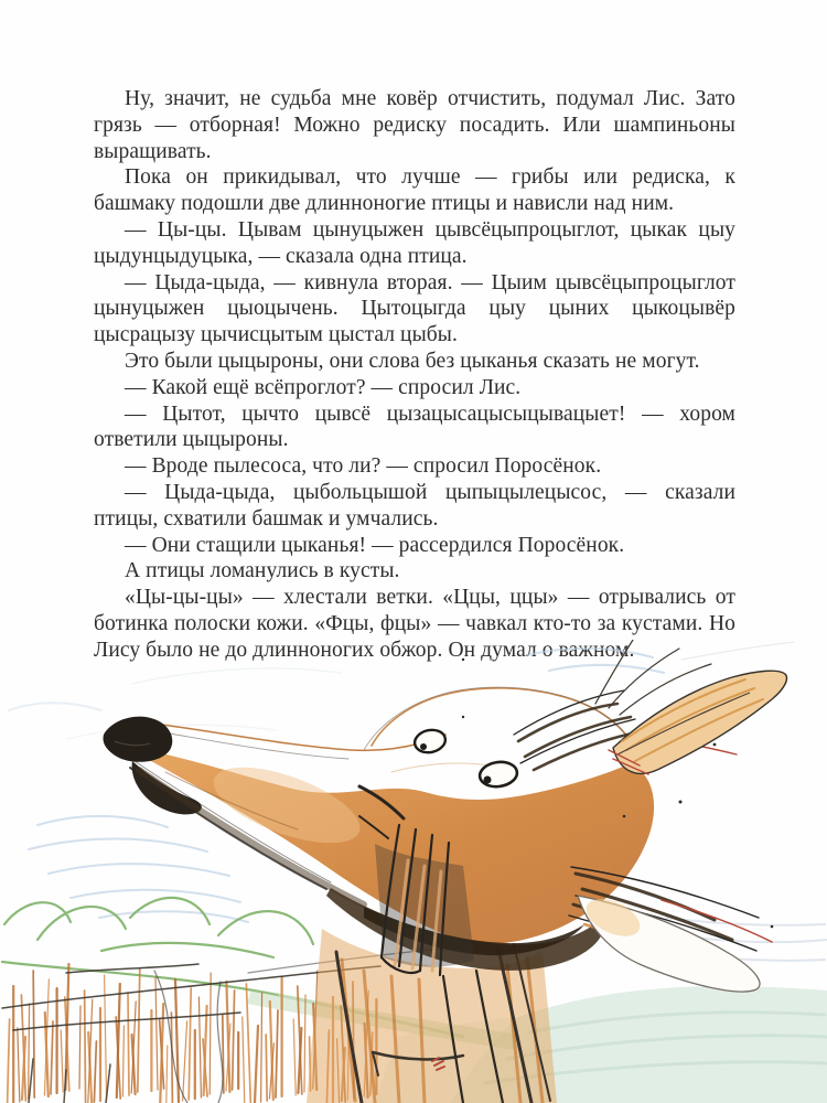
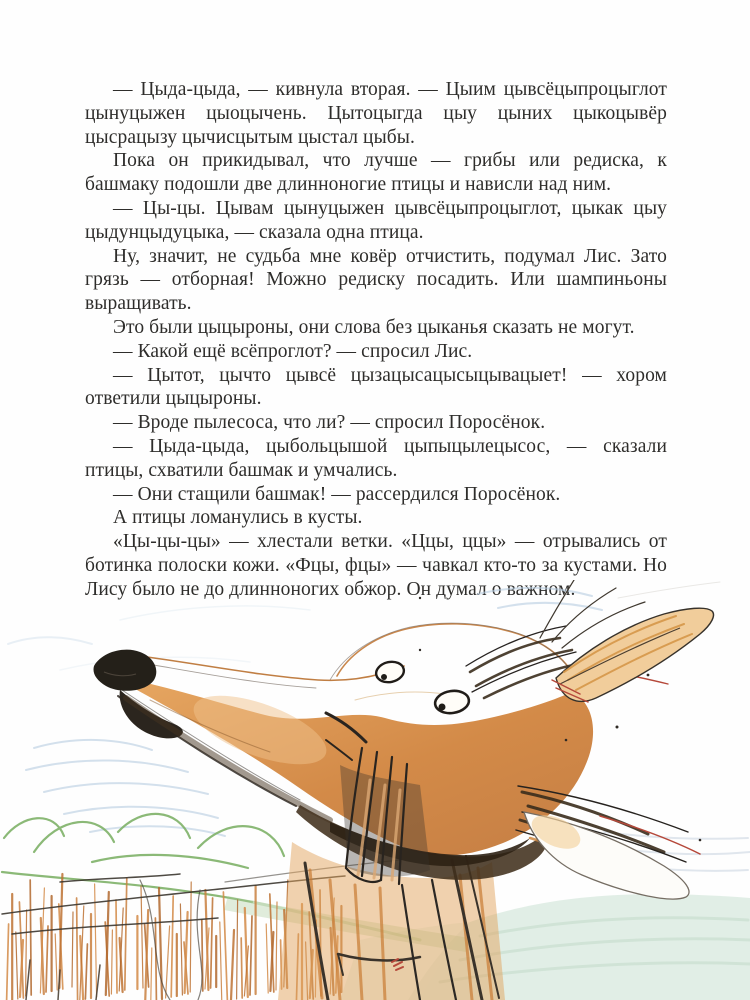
- Ну, значит, не судьба мне ковёр отчистить, подумал Лис. Зато грязь — отборная! Можно редиску посадить. Или шампиньоны выращивать.
+ — Цыда-цыда, — кивнула вторая. — Цыим цывсёцыпроцыглот цынуцыжен цыоцычень. Цытоцыгда цыу цыних цыкоцывёр цысрацызу цычисцытым цыстал цыбы.
  Пока он прикидывал, что лучше — грибы или редиска, к башмаку подошли две длинноногие птицы и нависли над ним.
  — Цы-цы. Цывам цынуцыжен цывсёцыпроцыглот, цыкак цыу цыдунцыдуцыка, — сказала одна птица.
- — Цыда-цыда, — кивнула вторая. — Цыим цывсёцыпроцыглот цынуцыжен цыоцычень. Цытоцыгда цыу цыних цыкоцывёр цысрацызу цычисцытым цыстал цыбы.
+ Ну, значит, не судьба мне ковёр отчистить, подумал Лис. Зато грязь — отборная! Можно редиску посадить. Или шампиньоны выращивать.
  Это были цыцыроны, они слова без цыканья сказать не могут.
  — Какой ещё всёпроглот? — спросил Лис.
  — Цытот, цычто цывсё цызацысацысыцывацыет! — хором ответили цыцыроны.
  — Вроде пылесоса, что ли? — спросил Поросёнок.
  — Цыда-цыда, цыбольцышой цыпыцылецысос, — сказали птицы, схватили башмак и умчались.
- — Они стащили цыканья! — рассердился Поросёнок.
+ — Они стащили башмак! — рассердился Поросёнок.
  А птицы ломанулись в кусты.
  «Цы-цы-цы» — хлестали ветки. «Ццы, ццы» — отрывались от ботинка полоски кожи. «Фцы, фцы» — чавкал кто-то за кустами. Но Лису было не до длинноногих обжор. Он думал о важном.
